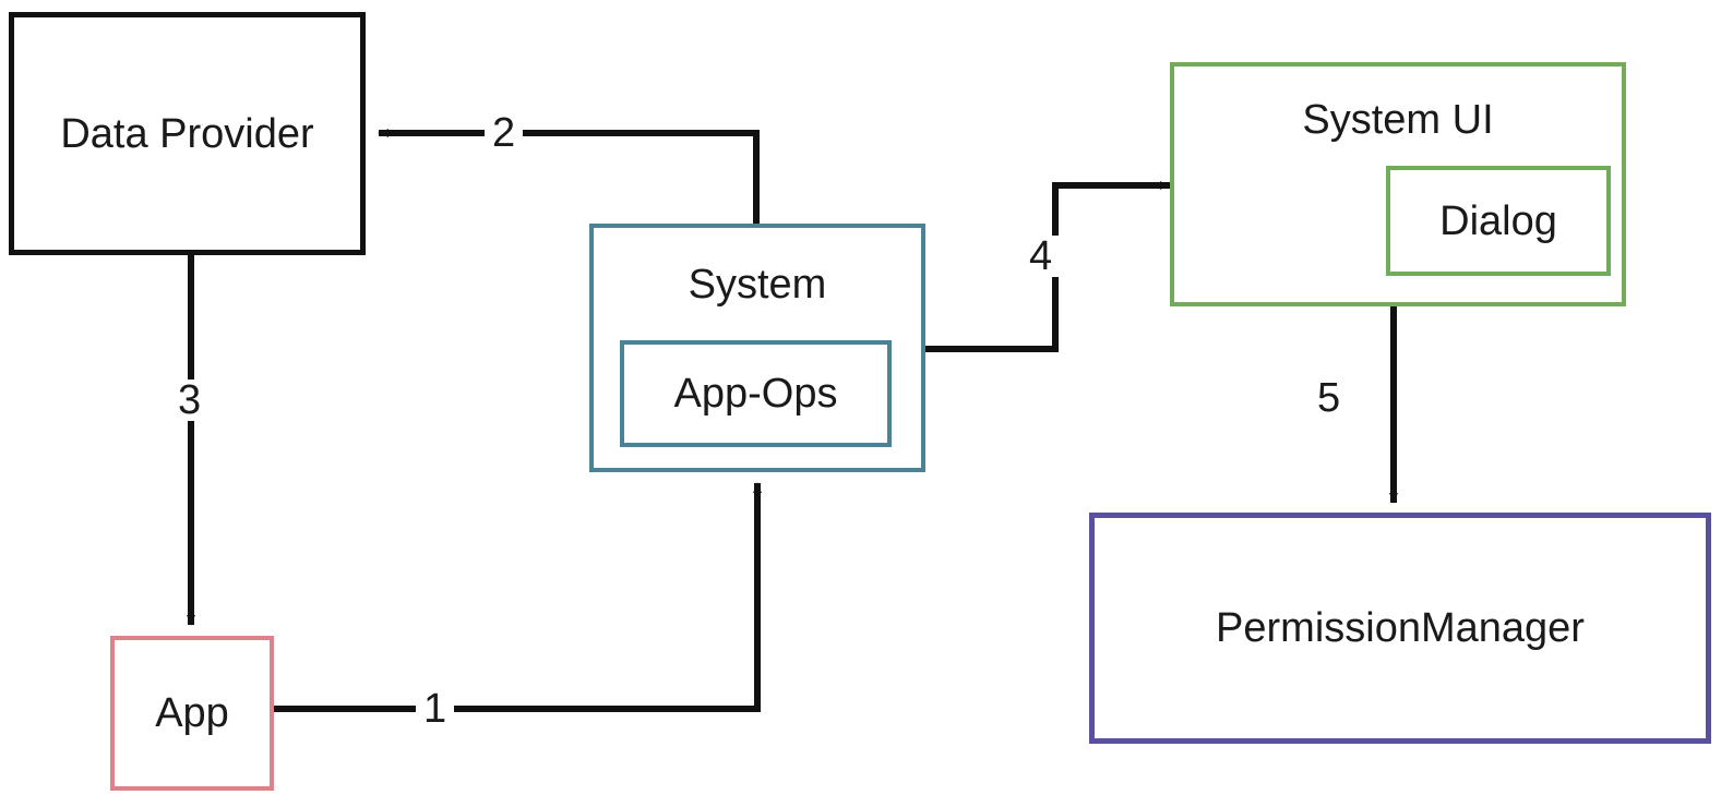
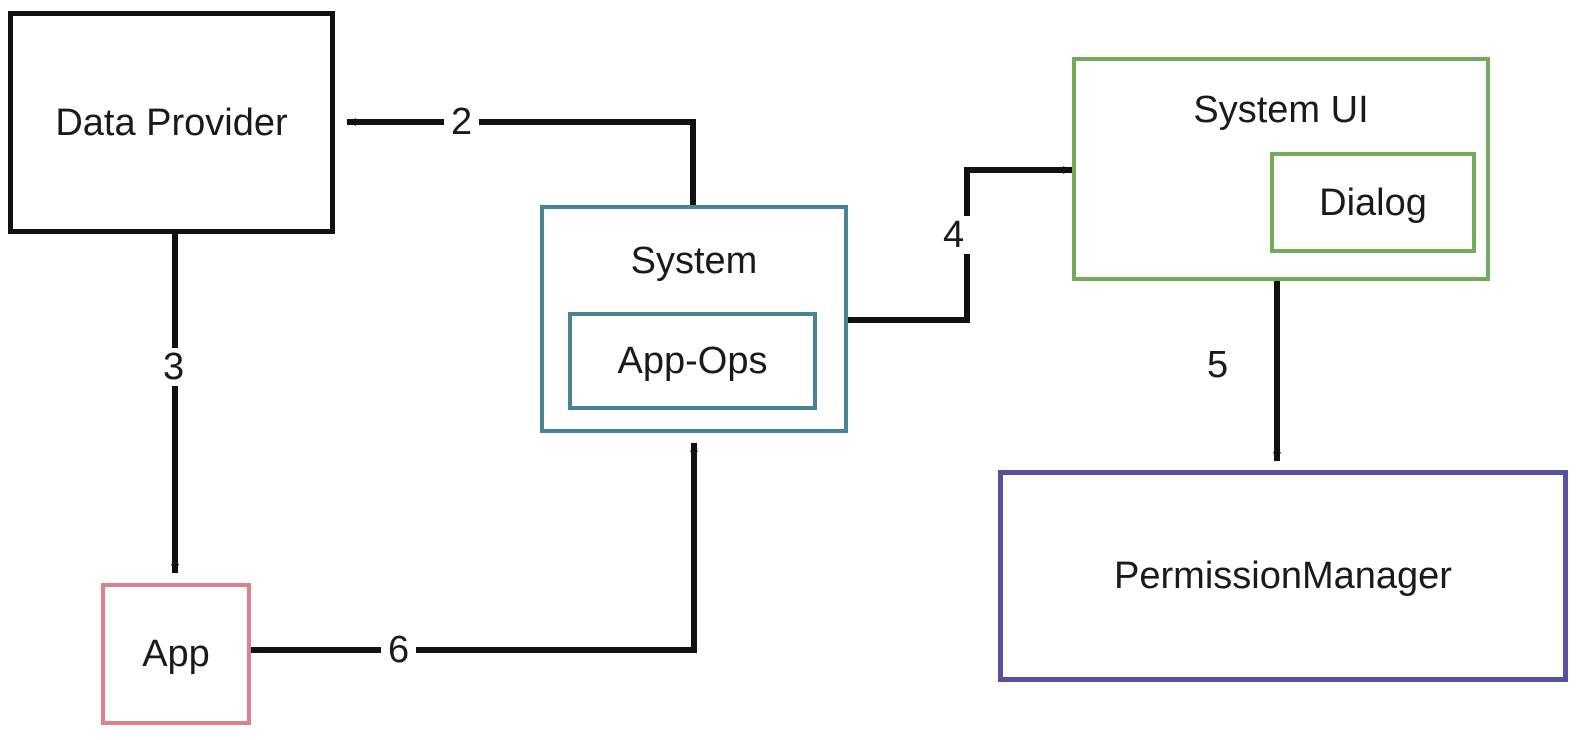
- 1
+ 6
  2
  3
  4
  5
  Data Provider
  System
  App-Ops
  System UI
  Dialog
  App
  PermissionManager
